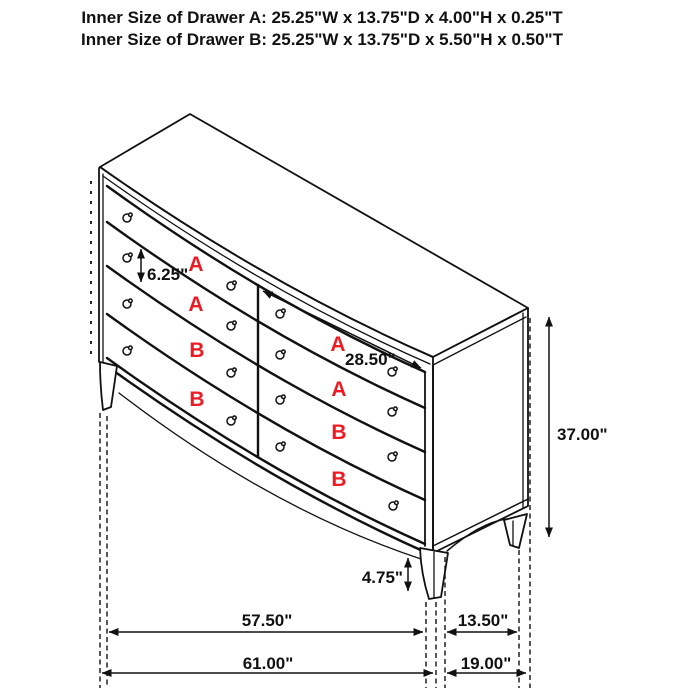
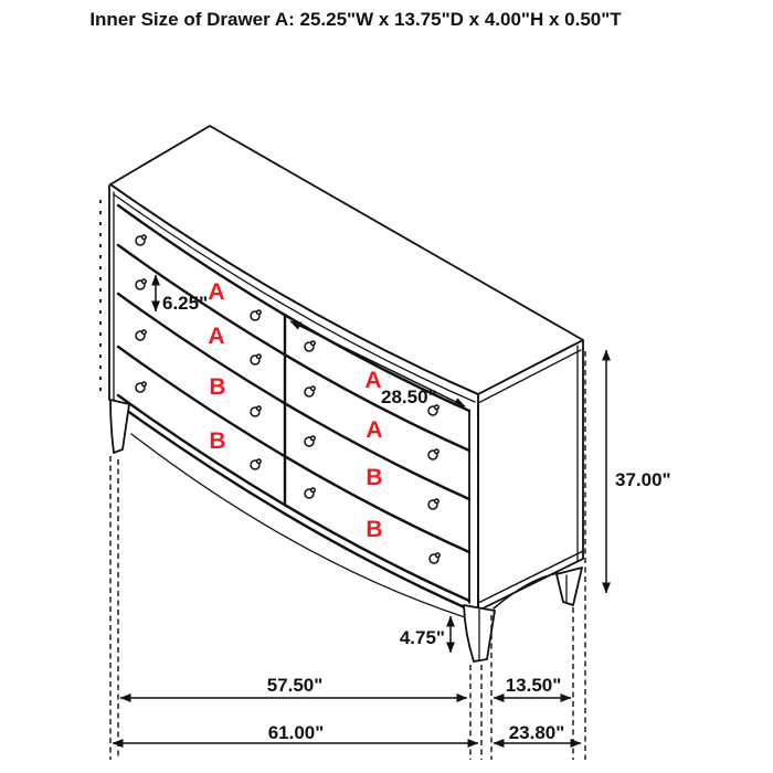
- Inner Size of Drawer A: 25.25"W x 13.75"D x 4.00"H x 0.25"T
+ Inner Size of Drawer A: 25.25"W x 13.75"D x 4.00"H x 0.50"T
- Inner Size of Drawer B: 25.25"W x 13.75"D x 5.50"H x 0.50"T
  A
  A
  B
  B
  A
  A
  B
  B
  6.25"
  28.50"
  37.00"
  4.75"
  57.50"
  13.50"
  61.00"
- 19.00"
+ 23.80"
